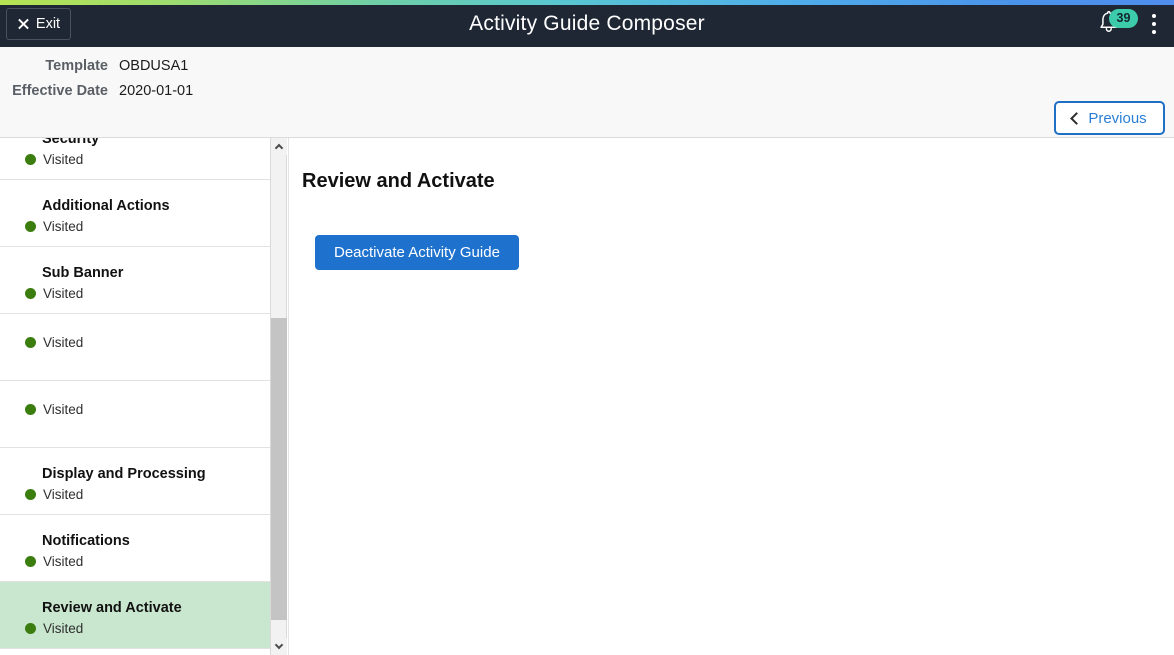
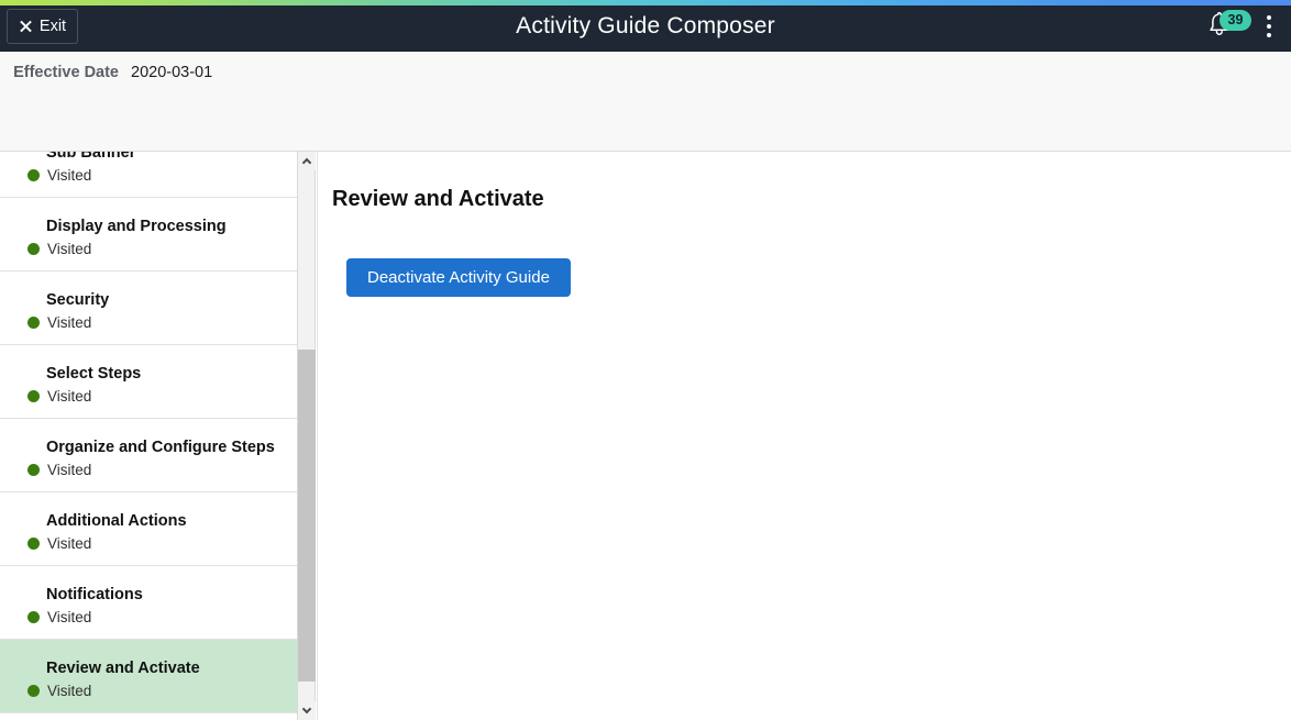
  Exit
  Activity Guide Composer
  39
- Template
- OBDUSA1
  Effective Date
- 2020-01-01
+ 2020-03-01
- Previous
- Security
+ Sub Banner
  Visited
- Additional Actions
+ Display and Processing
  Visited
- Sub Banner
+ Security
  Visited
+ Select Steps
  Visited
+ Organize and Configure Steps
  Visited
- Display and Processing
+ Additional Actions
  Visited
  Notifications
  Visited
  Review and Activate
  Visited
  Review and Activate
  Deactivate Activity Guide
